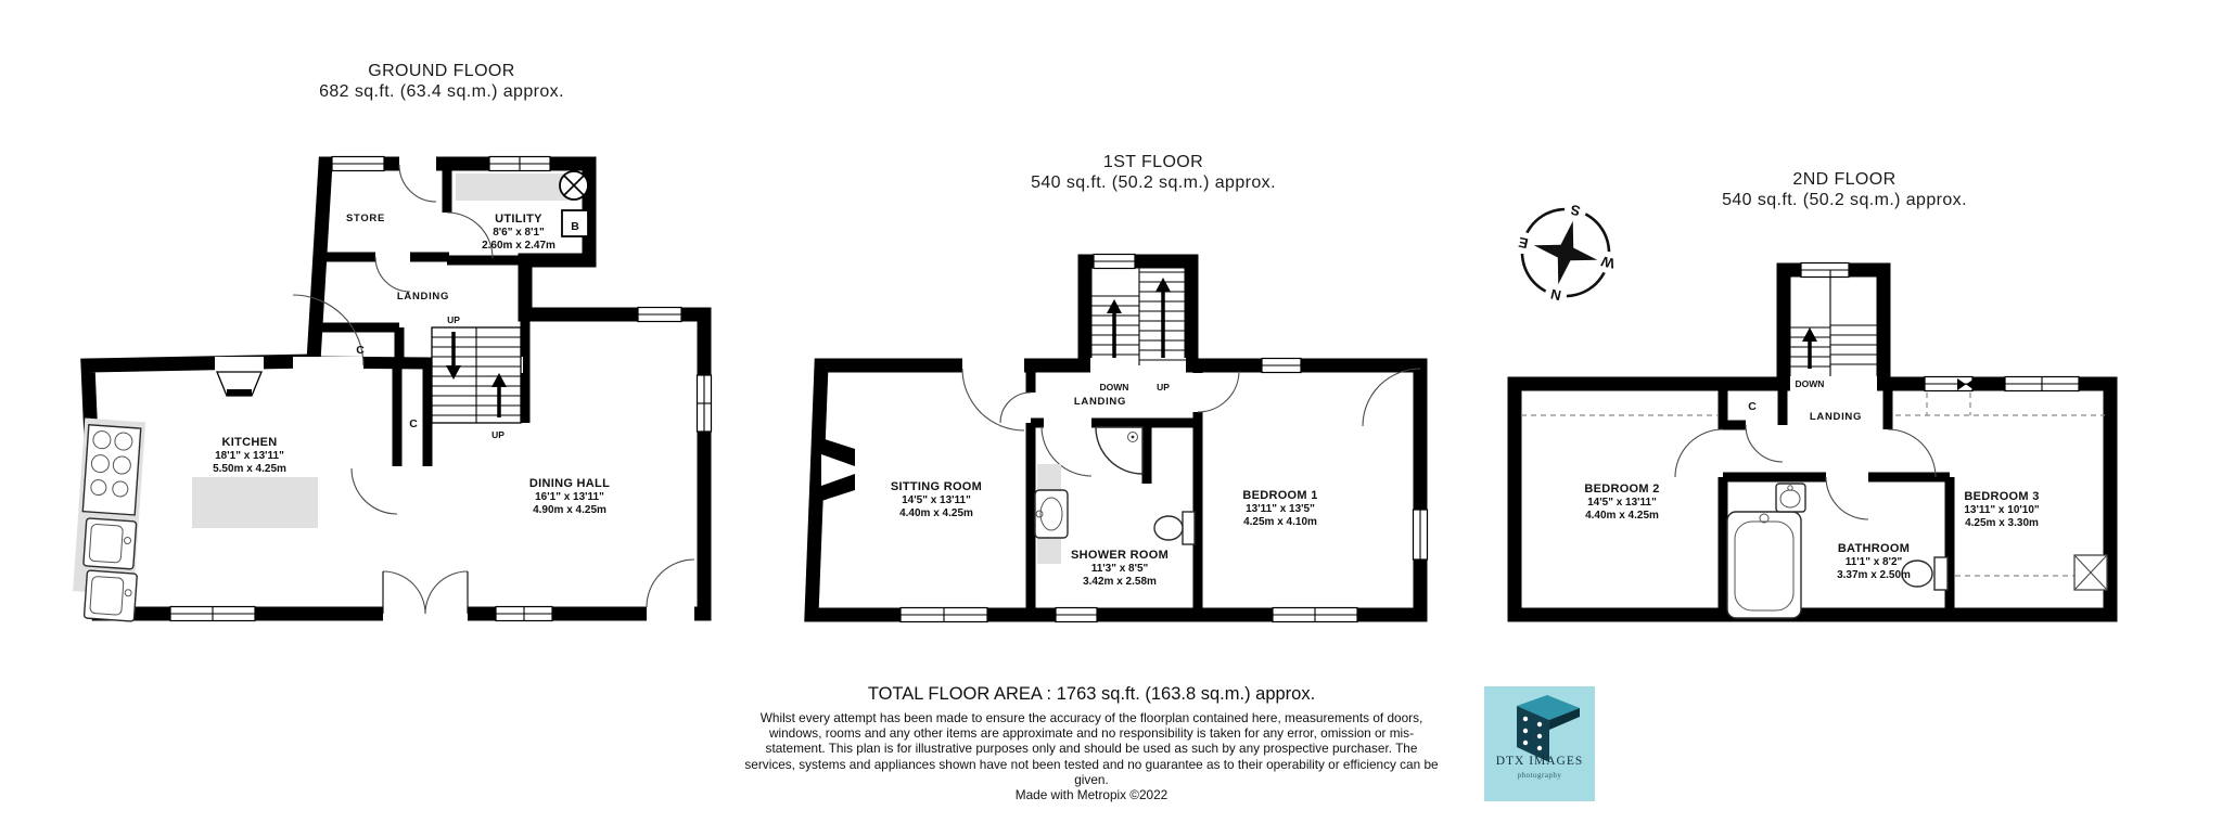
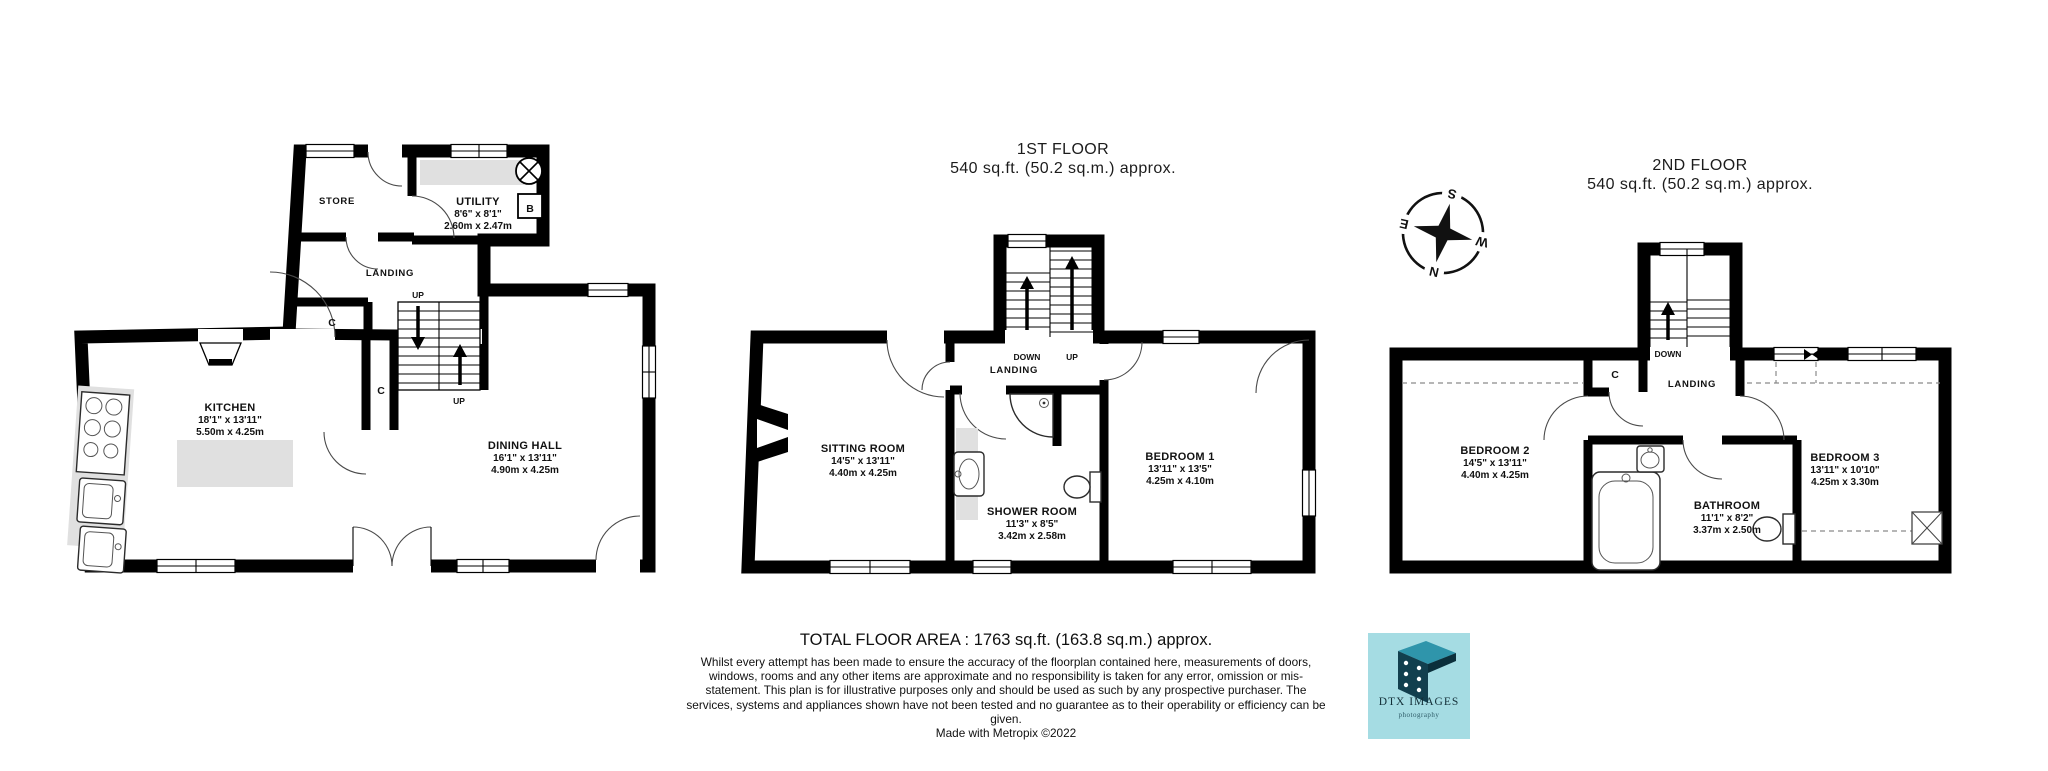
- GROUND FLOOR
- 682 sq.ft. (63.4 sq.m.) approx.
  1ST FLOOR
  540 sq.ft. (50.2 sq.m.) approx.
  2ND FLOOR
  540 sq.ft. (50.2 sq.m.) approx.
  B
  KITCHEN
  18'1" x 13'11"
  5.50m x 4.25m
  DINING HALL
  16'1" x 13'11"
  4.90m x 4.25m
  UTILITY
  8'6" x 8'1"
  2.60m x 2.47m
  STORE
  LANDING
  UP
  UP
  C
  C
  SITTING ROOM
  14'5" x 13'11"
  4.40m x 4.25m
  SHOWER ROOM
  11'3" x 8'5"
  3.42m x 2.58m
  BEDROOM 1
  13'11" x 13'5"
  4.25m x 4.10m
  LANDING
  DOWN
  UP
  BEDROOM 2
  14'5" x 13'11"
  4.40m x 4.25m
  BATHROOM
  11'1" x 8'2"
  3.37m x 2.50m
  BEDROOM 3
  13'11" x 10'10"
  4.25m x 3.30m
  LANDING
  DOWN
  C
  TOTAL FLOOR AREA : 1763 sq.ft. (163.8 sq.m.) approx.
  Whilst every attempt has been made to ensure the accuracy of the floorplan contained here, measurements of doors, windows, rooms and any other items are approximate and no responsibility is taken for any error, omission or mis-statement. This plan is for illustrative purposes only and should be used as such by any prospective purchaser. The services, systems and appliances shown have not been tested and no guarantee as to their operability or efficiency can be given.
  Made with Metropix ©2022
  DTX IMAGES
  photography
